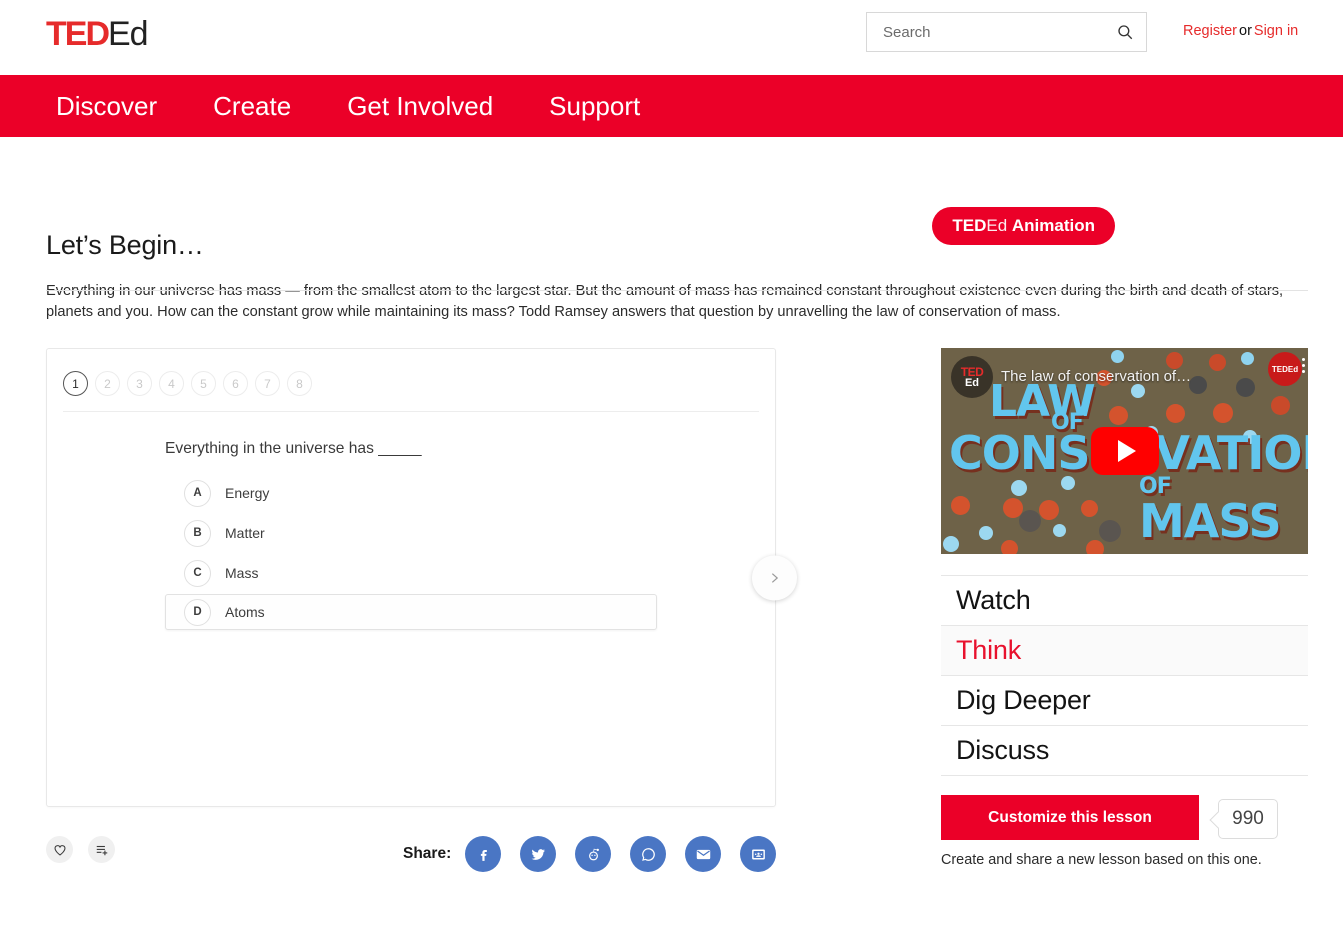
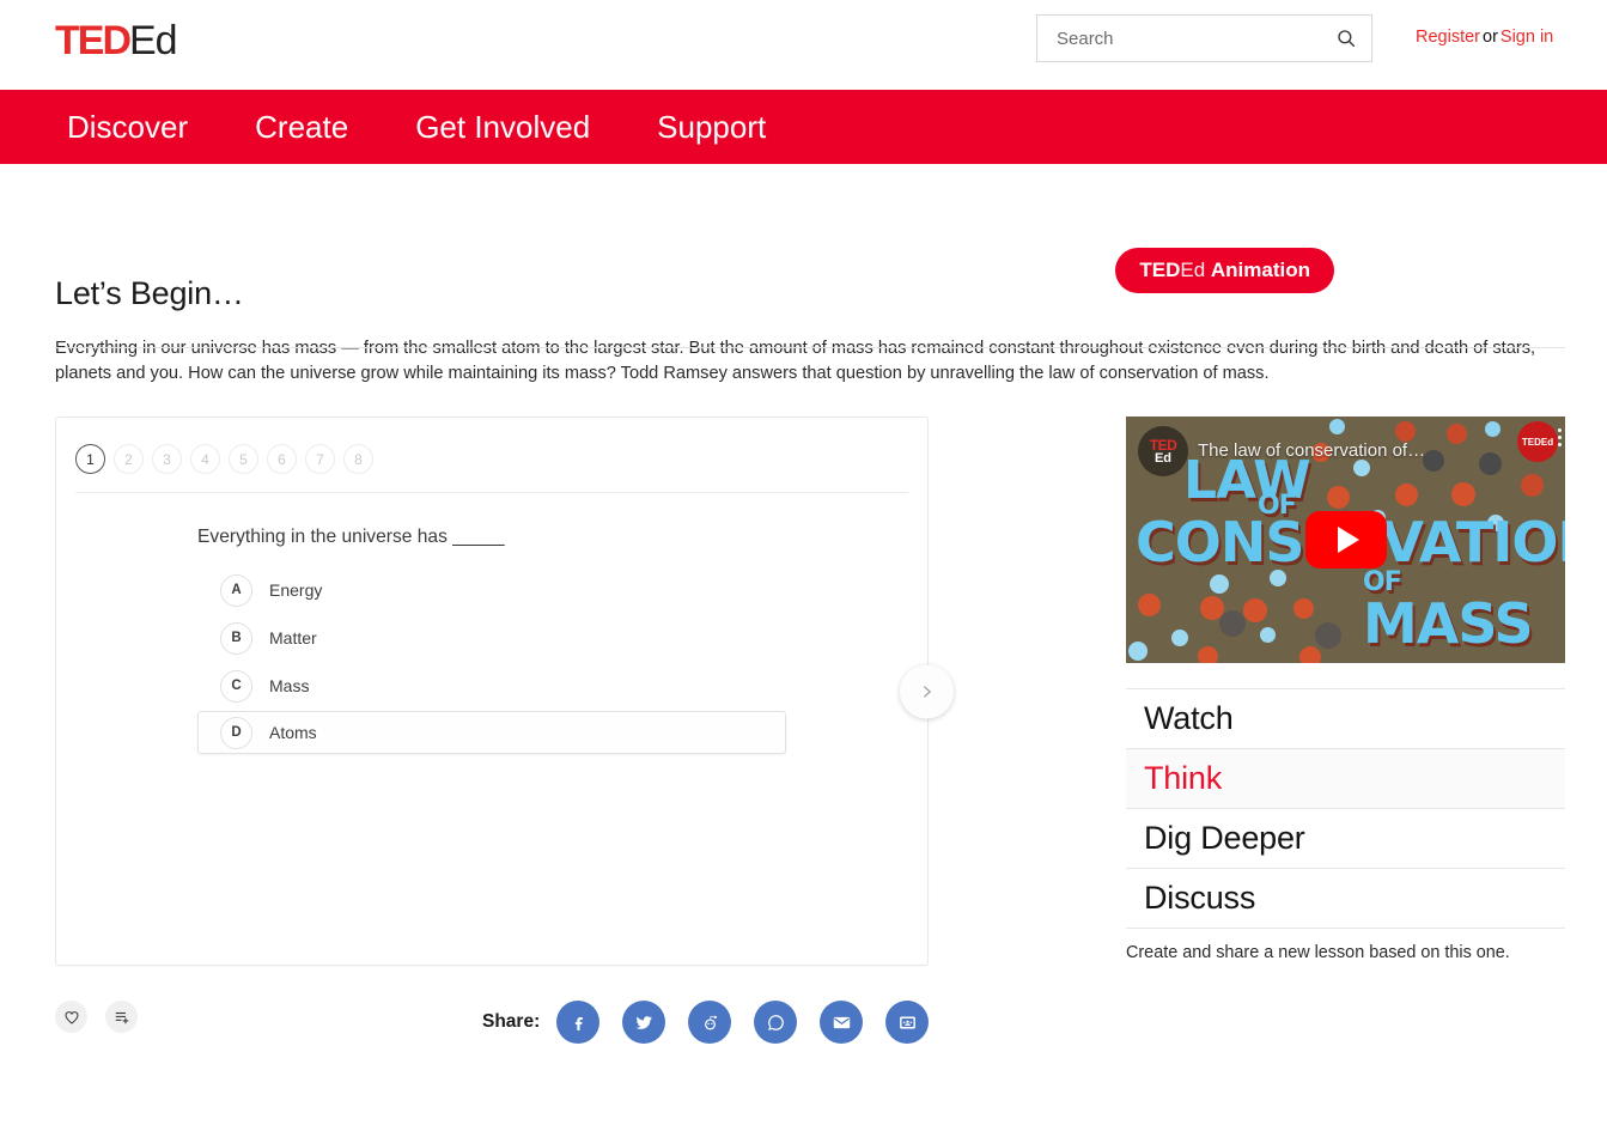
  TEDEd
  Search
  Register or Sign in
  Discover
  Create
  Get Involved
  Support
  TEDEd Animation
  Let’s Begin…
- Everything in our universe has mass — from the smallest atom to the largest star. But the amount of mass has remained constant throughout existence even during the birth and death of stars, planets and you. How can the constant grow while maintaining its mass? Todd Ramsey answers that question by unravelling the law of conservation of mass.
+ Everything in our universe has mass — from the smallest atom to the largest star. But the amount of mass has remained constant throughout existence even during the birth and death of stars, planets and you. How can the universe grow while maintaining its mass? Todd Ramsey answers that question by unravelling the law of conservation of mass.
  1
  2
  3
  4
  5
  6
  7
  8
  Everything in the universe has _____
  A
  Energy
  B
  Matter
  C
  Mass
  D
  Atoms
  Share:
  LAW
  OF
  CONSVATIO
  OF
  MASS
  TED
  Ed
  The law of conservation of…
  TEDEd
  Watch
  Think
  Dig Deeper
  Discuss
- Customize this lesson
- 990
  Create and share a new lesson based on this one.
